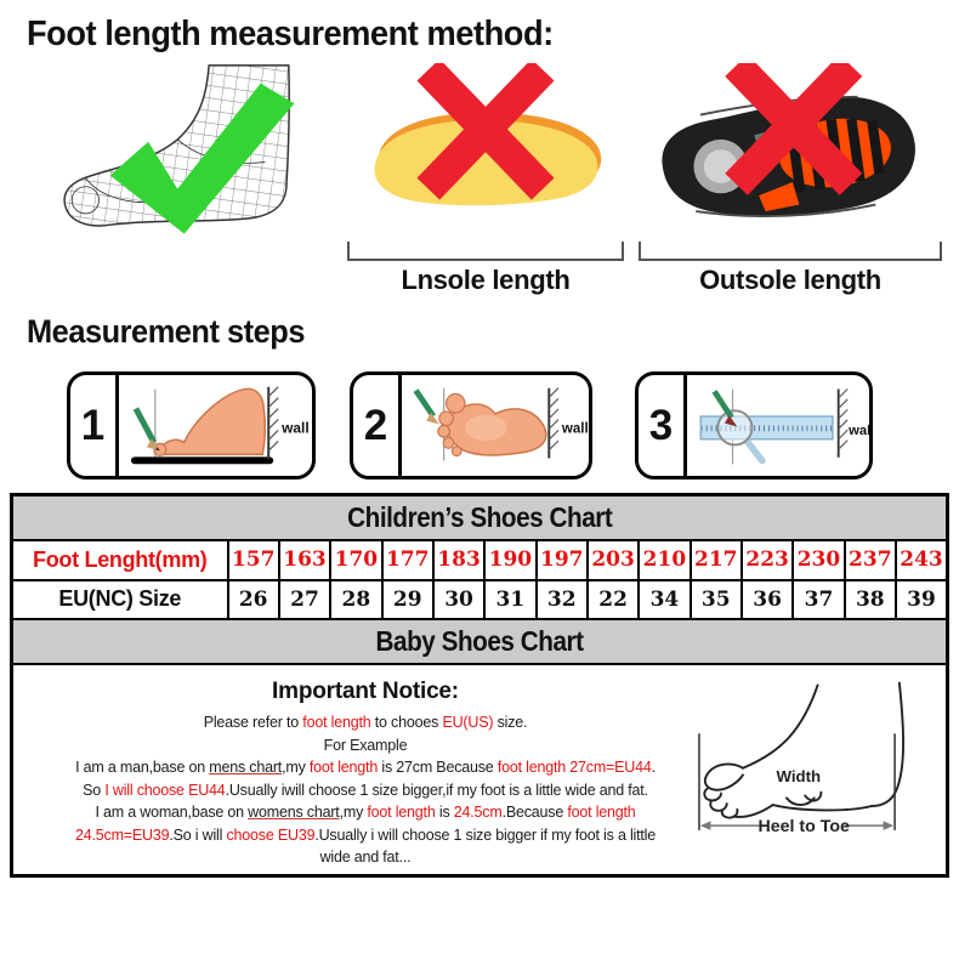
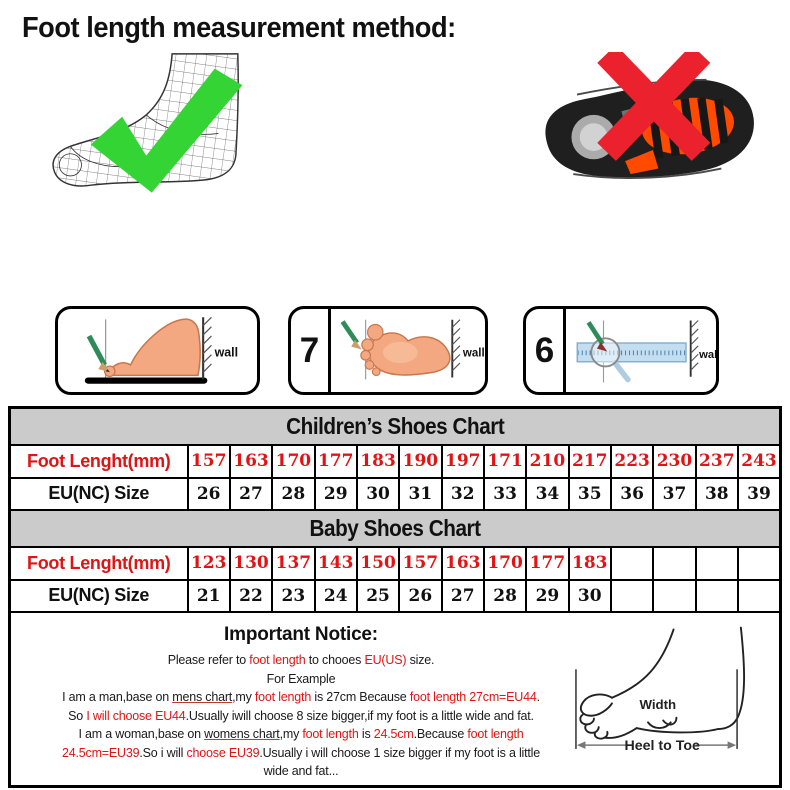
  Foot length measurement method:
- Lnsole length
- Outsole length
- Measurement steps
- 1
  wall
- 2
+ 7
  wall
- 3
+ 6
  wal
  Children’s Shoes Chart
- Foot Lenght(mm)	157	163	170	177	183	190	197	203	210	217	223	230	237	243
+ Foot Lenght(mm)	157	163	170	177	183	190	197	171	210	217	223	230	237	243
- EU(NC) Size	26	27	28	29	30	31	32	22	34	35	36	37	38	39
+ EU(NC) Size	26	27	28	29	30	31	32	33	34	35	36	37	38	39
  Baby Shoes Chart
+ Foot Lenght(mm)	123	130	137	143	150	157	163	170	177	183
+ EU(NC) Size	21	22	23	24	25	26	27	28	29	30
- Important Notice: Please refer to foot length to chooes EU(US) size. For Example I am a man,base on mens chart,my foot length is 27cm Because foot length 27cm=EU44. So I will choose EU44.Usually iwill choose 1 size bigger,if my foot is a little wide and fat. I am a woman,base on womens chart,my foot length is 24.5cm.Because foot length 24.5cm=EU39.So i will choose EU39.Usually i will choose 1 size bigger if my foot is a little wide and fat... Width Heel to Toe
+ Important Notice: Please refer to foot length to chooes EU(US) size. For Example I am a man,base on mens chart,my foot length is 27cm Because foot length 27cm=EU44. So I will choose EU44.Usually iwill choose 8 size bigger,if my foot is a little wide and fat. I am a woman,base on womens chart,my foot length is 24.5cm.Because foot length 24.5cm=EU39.So i will choose EU39.Usually i will choose 1 size bigger if my foot is a little wide and fat... Width Heel to Toe
